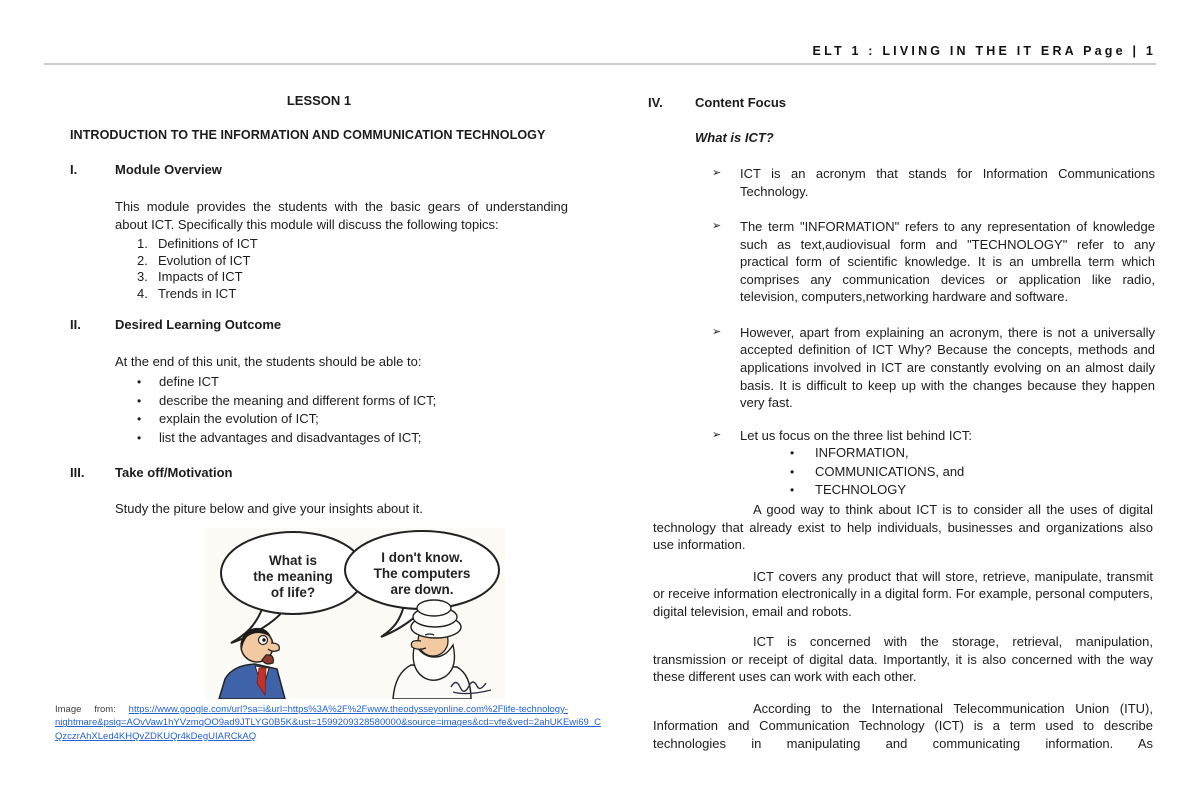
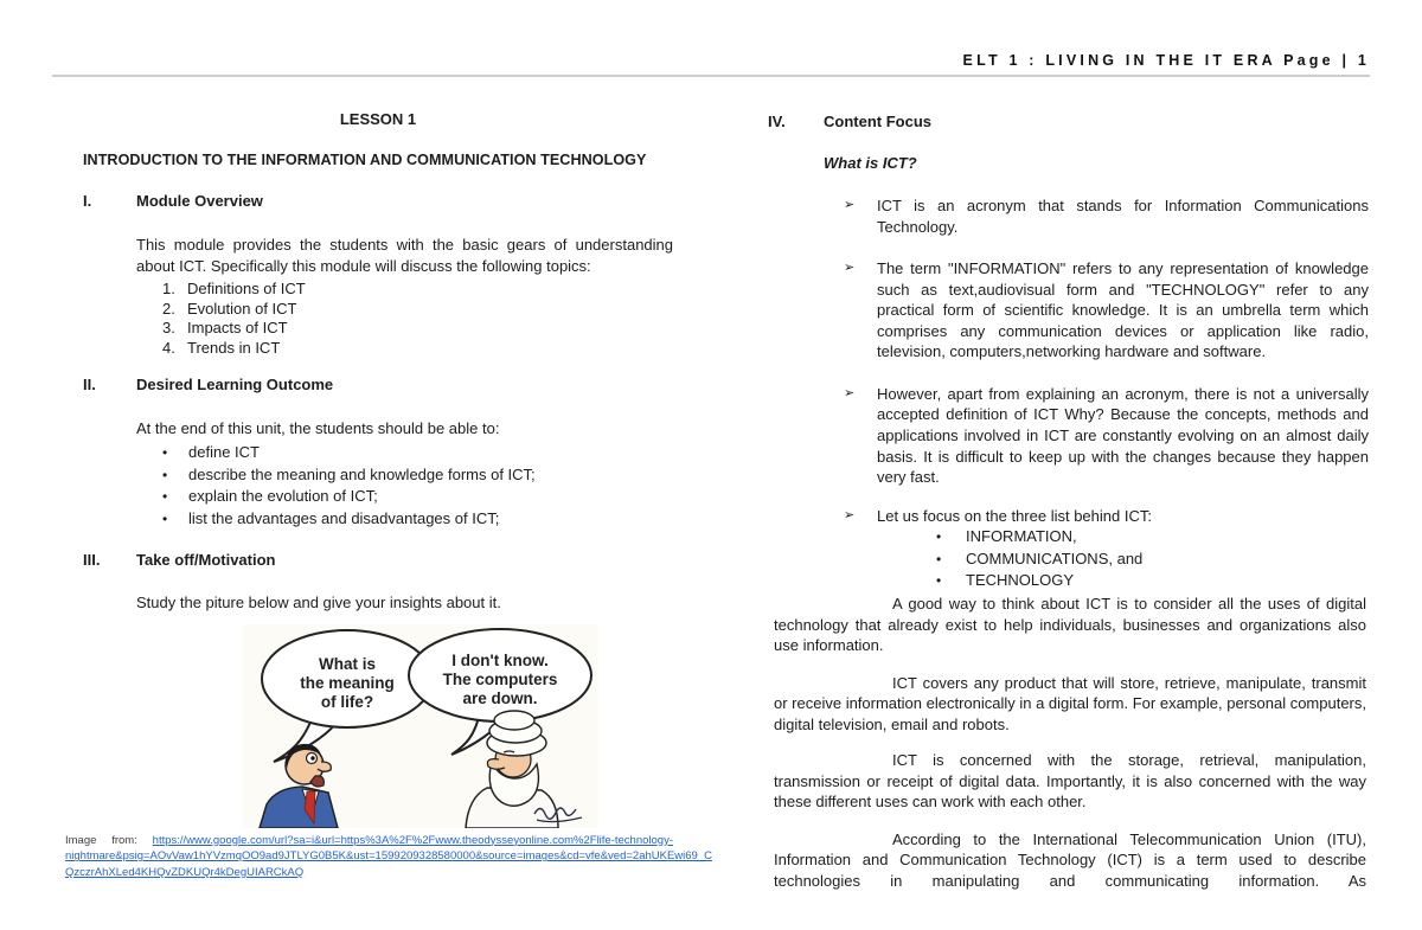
  ELT 1 : LIVING IN THE IT ERA Page | 1
  LESSON 1
  INTRODUCTION TO THE INFORMATION AND COMMUNICATION TECHNOLOGY
  I.
  Module Overview
  This module provides the students with the basic gears of understanding about ICT. Specifically this module will discuss the following topics:
  1.
  Definitions of ICT
  2.
  Evolution of ICT
  3.
  Impacts of ICT
  4.
  Trends in ICT
  II.
  Desired Learning Outcome
  At the end of this unit, the students should be able to:
  •
  define ICT
  •
- describe the meaning and different forms of ICT;
+ describe the meaning and knowledge forms of ICT;
  •
  explain the evolution of ICT;
  •
  list the advantages and disadvantages of ICT;
  III.
  Take off/Motivation
  Study the piture below and give your insights about it.
  What is
  the meaning
  of life?
  I don't know.
  The computers
  are down.
  Image
  from:
  https://www.google.com/url?sa=i&url=https%3A%2F%2Fwww.theodysseyonline.com%2Flife-technology-
  nightmare&psig=AOvVaw1hYVzmqOO9ad9JTLYG0B5K&ust=1599209328580000&source=images&cd=vfe&ved=2ahUKEwi69_C
  QzczrAhXLed4KHQvZDKUQr4kDegUIARCkAQ
  IV.
  Content Focus
  What is ICT?
  ➢
  ICT is an acronym that stands for Information Communications Technology.
  ➢
  The term "INFORMATION" refers to any representation of knowledge such as text,audiovisual form and "TECHNOLOGY" refer to any practical form of scientific knowledge. It is an umbrella term which comprises any communication devices or application like radio, television, computers,networking hardware and software.
  ➢
  However, apart from explaining an acronym, there is not a universally accepted definition of ICT Why? Because the concepts, methods and applications involved in ICT are constantly evolving on an almost daily basis. It is difficult to keep up with the changes because they happen very fast.
  ➢
  Let us focus on the three list behind ICT:
  •
  INFORMATION,
  •
  COMMUNICATIONS, and
  •
  TECHNOLOGY
  A good way to think about ICT is to consider all the uses of digital technology that already exist to help individuals, businesses and organizations also use information.
  ICT covers any product that will store, retrieve, manipulate, transmit or receive information electronically in a digital form. For example, personal computers, digital television, email and robots.
  ICT is concerned with the storage, retrieval, manipulation, transmission or receipt of digital data. Importantly, it is also concerned with the way these different uses can work with each other.
  According to the International Telecommunication Union (ITU), Information and Communication Technology (ICT) is a term used to describe technologies in manipulating and communicating information. As
